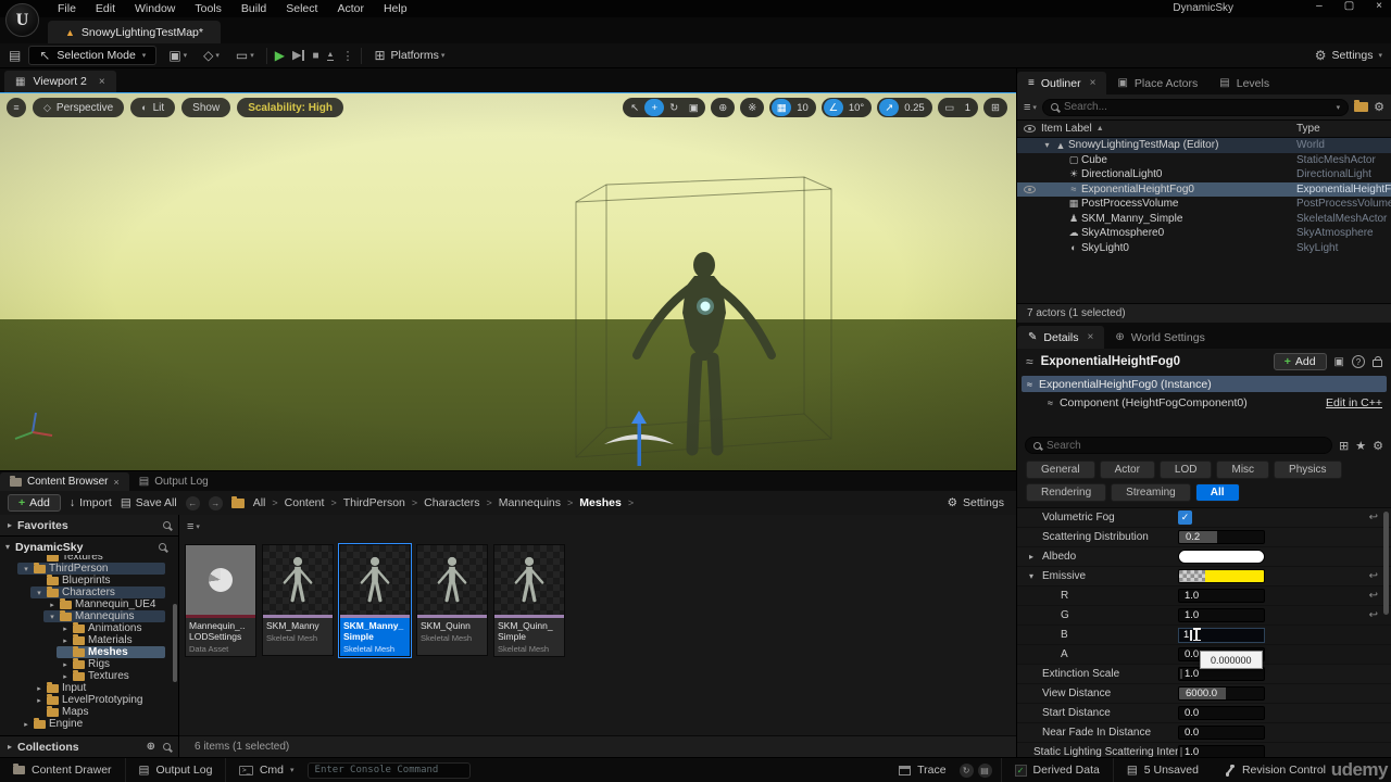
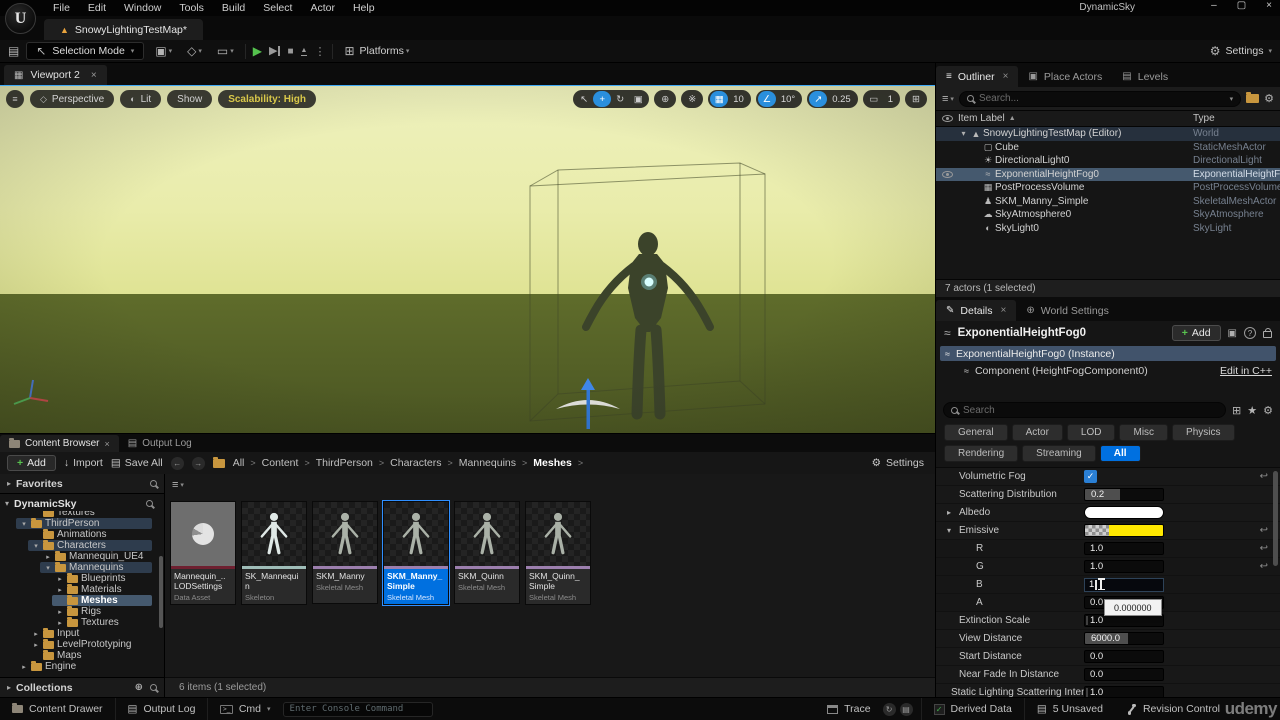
  File
  Edit
  Window
  Tools
  Build
  Select
  Actor
  Help
  DynamicSky
  –
  ▢
  ×
  U
  ▲
  SnowyLightingTestMap*
  ▤
  ↖
  Selection Mode
  ▣
  ◇
  ▭
  ▶
  ▶
  ■
  ⋮
  ⊞
  Platforms
  ⚙
  Settings
  ▦
  Viewport 2
  ×
  ≡
  ◇
  Perspective
  ◐
  Lit
  Show
  Scalability: High
  ↖
  +
  ↻
  ▣
  ⊕
  ※
  ▦
  10
  ∠
  10°
  ↗
  0.25
  ▭
  1
  ⊞
  ≡
  Outliner
  ×
  ▣
  Place Actors
  ▤
  Levels
  ≡
  Search...
  ⚙
  Item Label
  Type
  ▾
  ▲
  SnowyLightingTestMap (Editor)
  World
  ▢
  Cube
  StaticMeshActor
  ☀
  DirectionalLight0
  DirectionalLight
  ≈
  ExponentialHeightFog0
  ExponentialHeightF
  ▦
  PostProcessVolume
  PostProcessVolum
  ♟
  SKM_Manny_Simple
  SkeletalMeshActor
  ☁
  SkyAtmosphere0
  SkyAtmosphere
  ◐
  SkyLight0
  SkyLight
  7 actors (1 selected)
  ✎
  Details
  ×
  ⊕
  World Settings
  ≈
  ExponentialHeightFog0
  +
  Add
  ▣
  ?
  ≈
  ExponentialHeightFog0 (Instance)
  ≈
  Component (HeightFogComponent0)
  Edit in C++
  Search
  ⊞
  ★
  ⚙
  General
  Actor
  LOD
  Misc
  Physics
  Rendering
  Streaming
  All
  Volumetric Fog
  ✓
  ↩
  Scattering Distribution
  0.2
  ▸
  Albedo
  ▾
  Emissive
  ↩
  R
  1.0
  ↩
  G
  1.0
  ↩
  B
  1
  A
  0.0
  Extinction Scale
  1.0
  View Distance
  6000.0
  Start Distance
  0.0
  Near Fade In Distance
  0.0
  Static Lighting Scattering Inte
  1.0
  0.000000
  Content Browser
  ×
  ▤
  Output Log
  +
  Add
  ↓
  Import
  ▤
  Save All
  ←
  →
  All
  >
  Content
  >
  ThirdPerson
  >
  Characters
  >
  Mannequins
  >
  Meshes
  >
  ⚙
  Settings
  ▸
  Favorites
  ▾
  DynamicSky
  Textures
  ThirdPerson
- Blueprints
+ Animations
  Characters
  Mannequin_UE4
  Mannequins
- Animations
+ Blueprints
  Materials
  Meshes
  Rigs
  Textures
  Input
  LevelPrototyping
  Maps
  Engine
  ▸
  Collections
  ⊕
  ≡
  Mannequin_.. LODSettings
  Data Asset
+ SK_Mannequin
+ Skeleton
  SKM_Manny
  Skeletal Mesh
  SKM_Manny_ Simple
  Skeletal Mesh
  SKM_Quinn
  Skeletal Mesh
  SKM_Quinn_ Simple
  Skeletal Mesh
  6 items (1 selected)
  Content Drawer
  ▤
  Output Log
  Cmd
  Enter Console Command
  Trace
  ↻
  ▤
  ✓
  Derived Data
  ▤
  5 Unsaved
  Revision Control
  udemy
